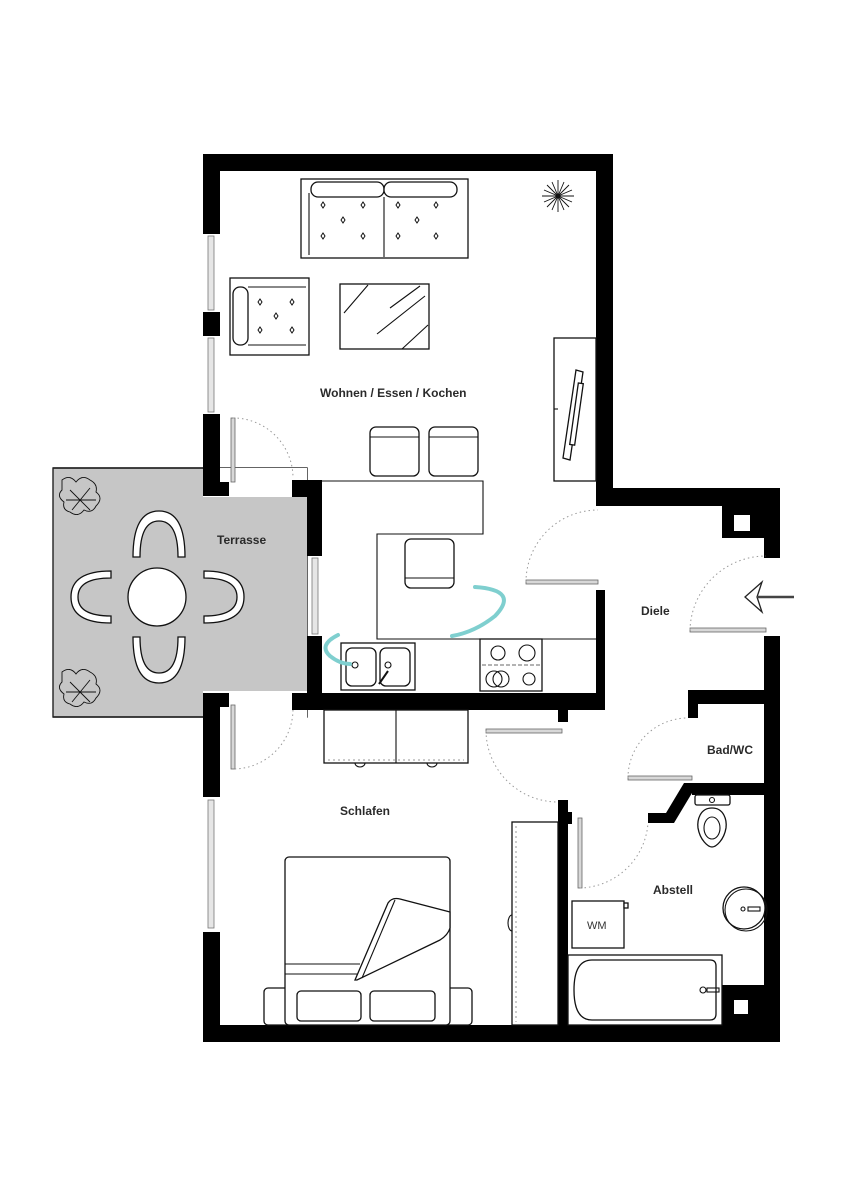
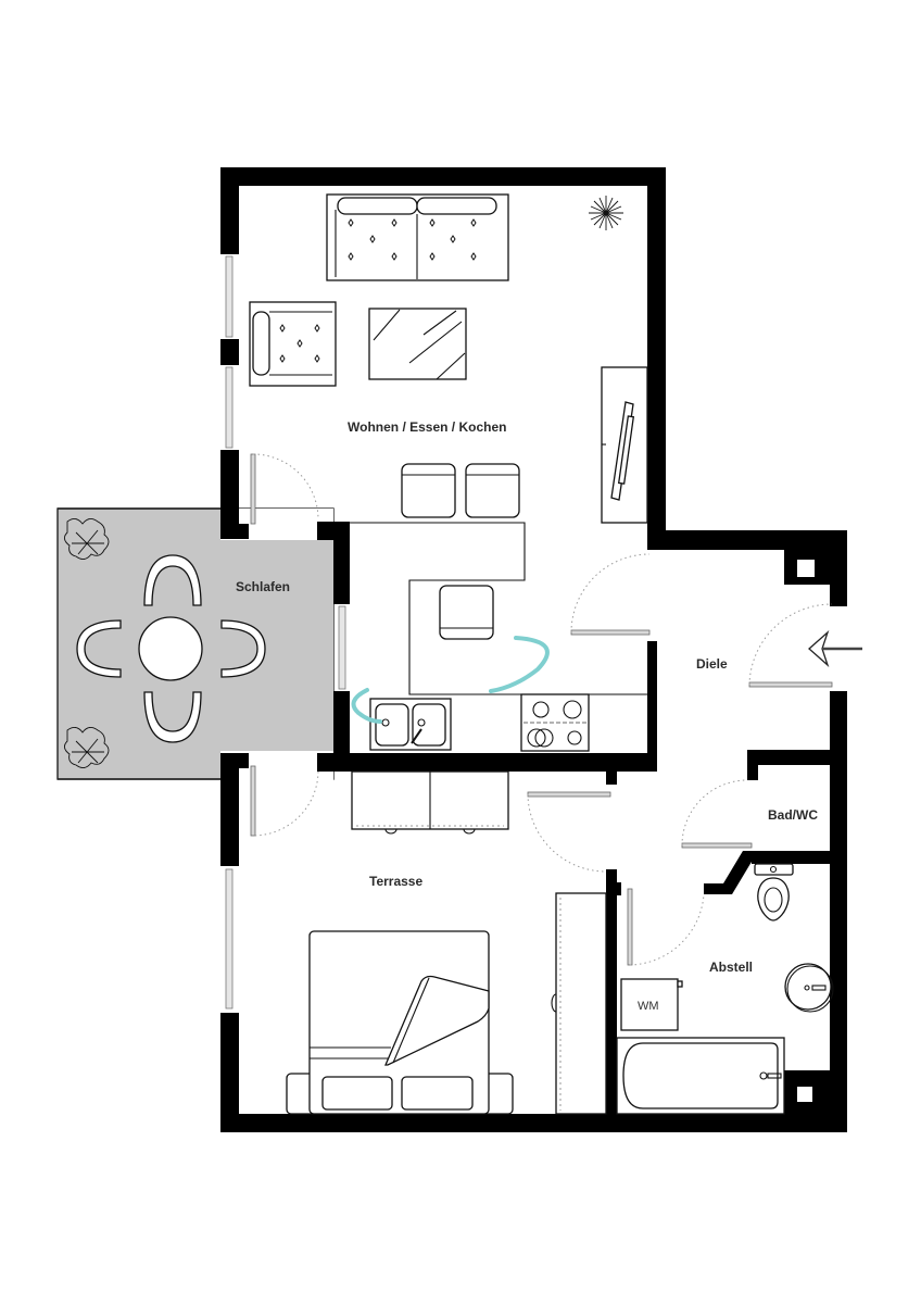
  WM
  Wohnen / Essen / Kochen
- Terrasse
+ Schlafen
  Diele
  Bad/WC
- Schlafen
+ Terrasse
  Abstell
